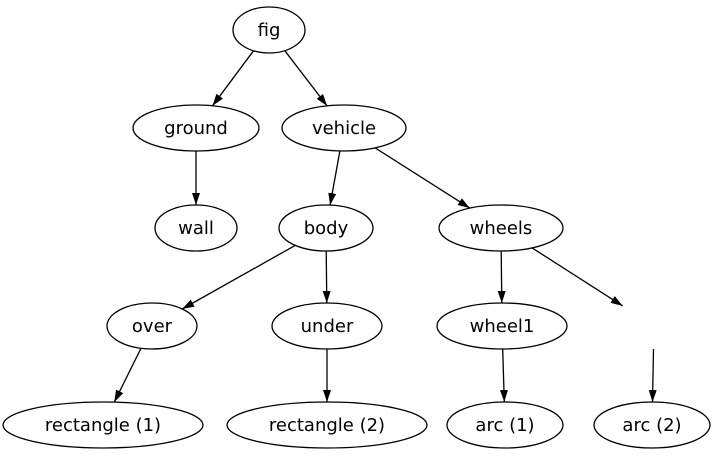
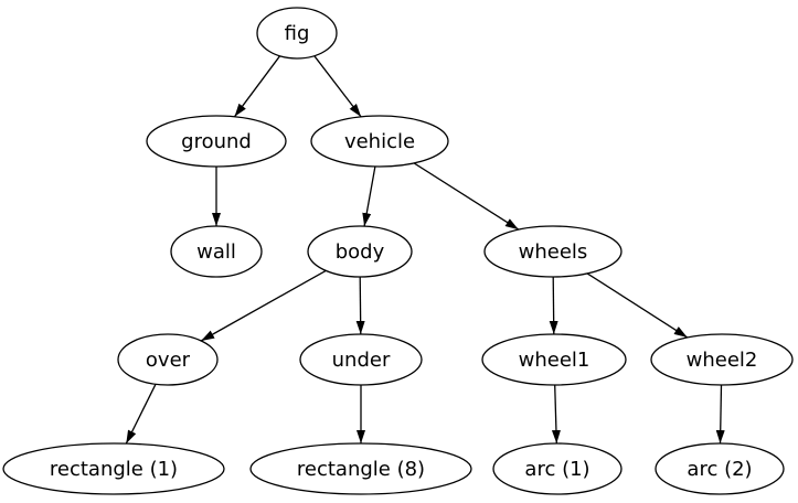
  fig
  ground
  vehicle
  wall
  body
  wheels
  over
  under
  wheel1
+ wheel2
  rectangle (1)
- rectangle (2)
+ rectangle (8)
  arc (1)
  arc (2)
